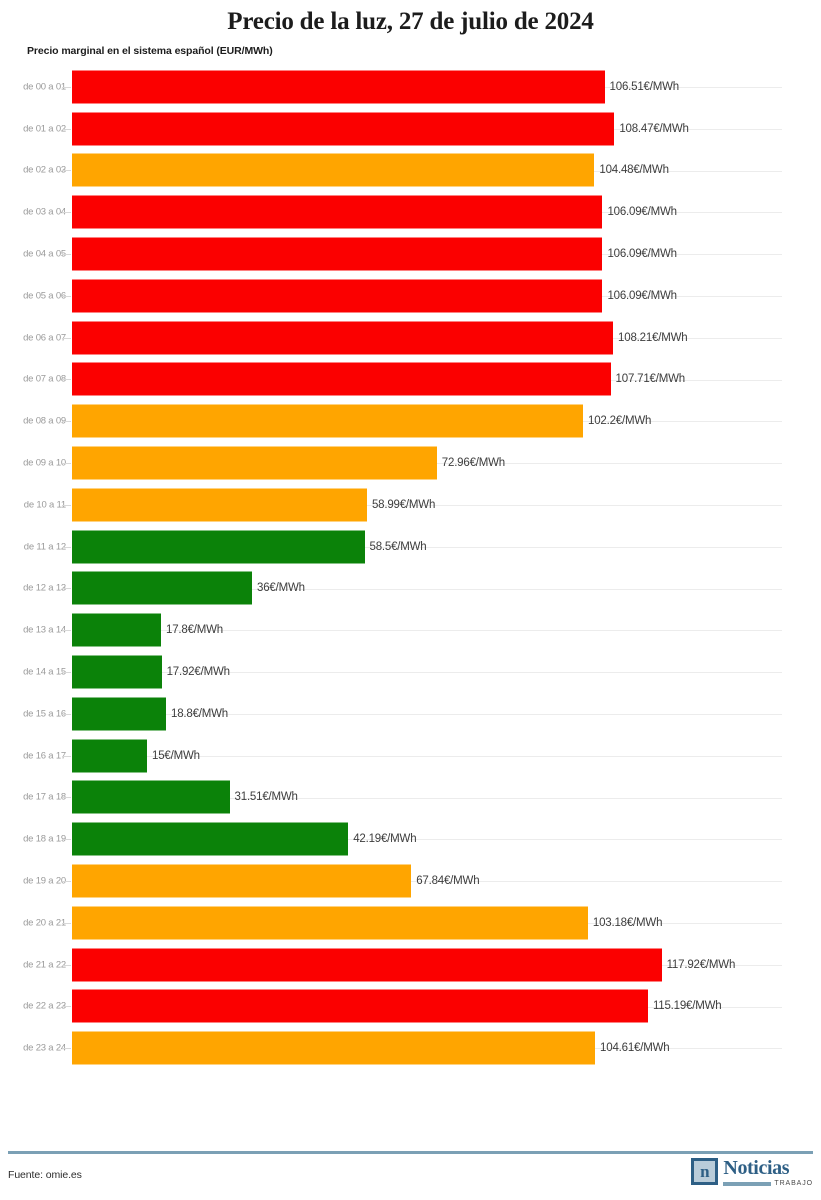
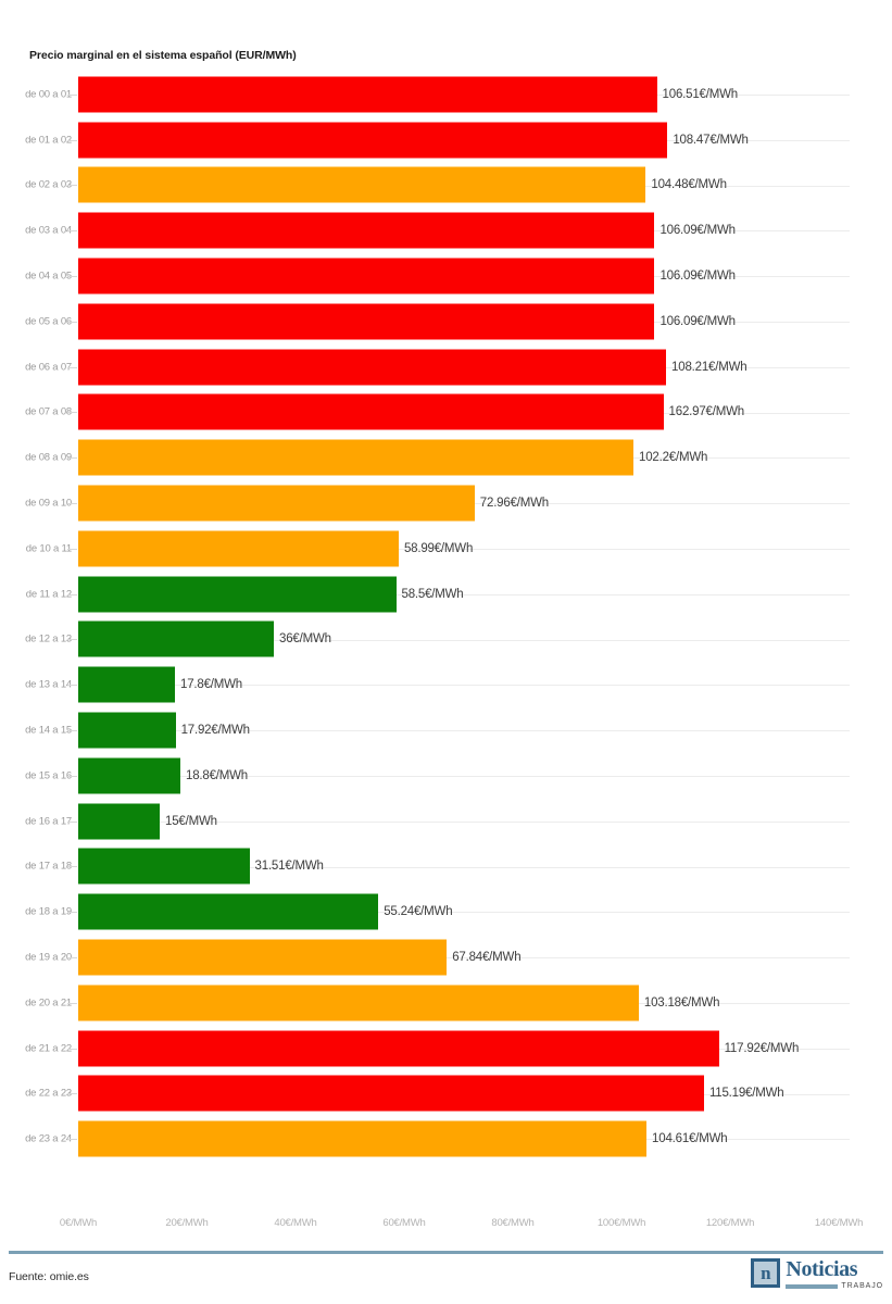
- Precio de la luz, 27 de julio de 2024
  Precio marginal en el sistema español (EUR/MWh)
  de 00 a 0
  106.51€/MWh
  de 01 a 0
  108.47€/MWh
  de 02 a 0
  104.48€/MWh
  de 03 a 0
  106.09€/MWh
  de 04 a 0
  106.09€/MWh
  de 05 a 0
  106.09€/MWh
  de 06 a 0
  108.21€/MWh
  de 07 a 0
- 107.71€/MWh
+ 162.97€/MWh
  de 08 a 0
  102.2€/MWh
  de 09 a 1
  72.96€/MWh
  de 10 a 1
  58.99€/MWh
  de 11 a 1
  58.5€/MWh
  de 12 a 1
  36€/MWh
  de 13 a 1
  17.8€/MWh
  de 14 a 1
  17.92€/MWh
  de 15 a 1
  18.8€/MWh
  de 16 a 1
  15€/MWh
  de 17 a 1
  31.51€/MWh
  de 18 a 1
- 42.19€/MWh
+ 55.24€/MWh
  de 19 a 2
  67.84€/MWh
  de 20 a 2
  103.18€/MWh
  de 21 a 2
  117.92€/MWh
  de 22 a 2
  115.19€/MWh
  de 23 a 2
  104.61€/MWh
+ 0€/MWh
+ 20€/MWh
+ 40€/MWh
+ 60€/MWh
+ 80€/MWh
+ 100€/MWh
+ 120€/MWh
+ 140€/MWh
  Fuente: omie.es
  n
  Noticias
